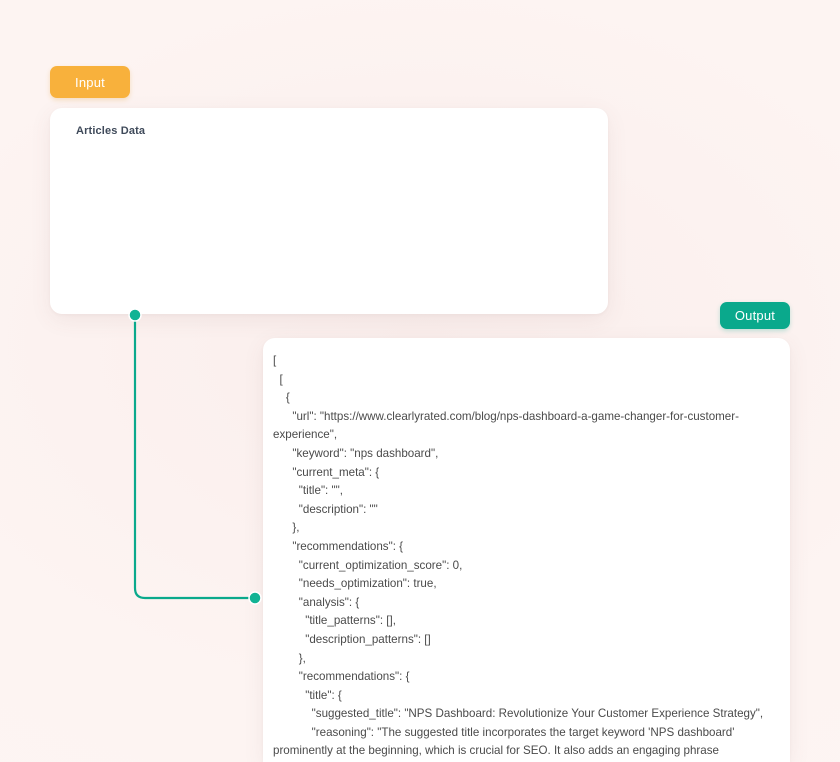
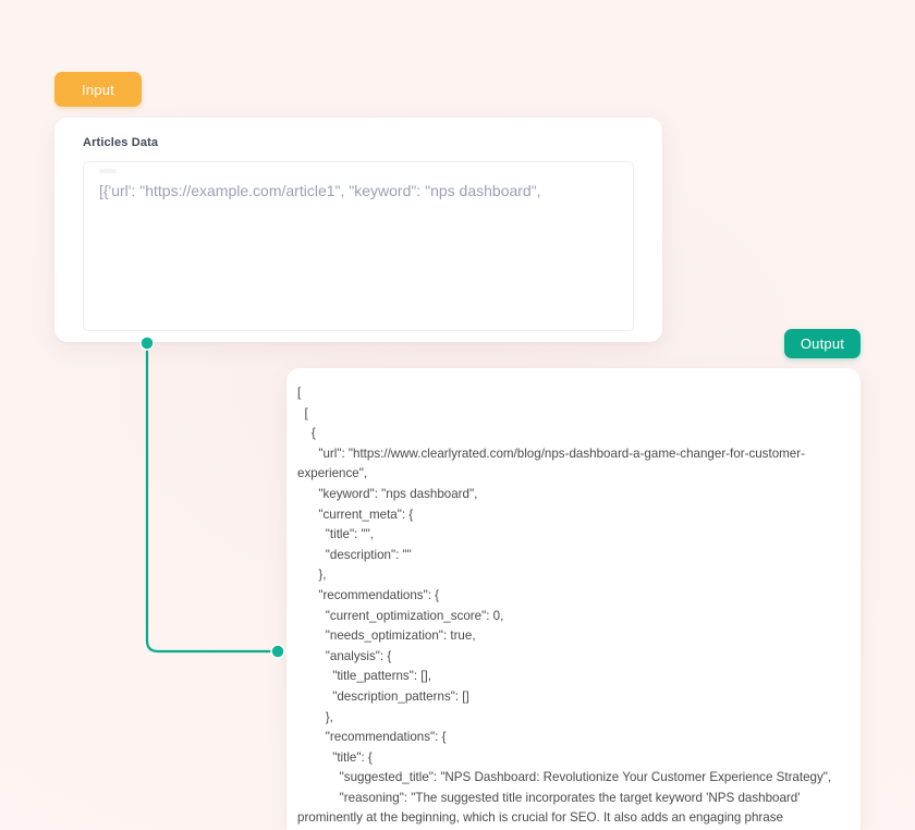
  Input
  Articles Data
+ [{'url': "https://example.com/article1", "keyword": "nps dashboard",
  Output
  [
  [
  {
  "url": "https://www.clearlyrated.com/blog/nps-dashboard-a-game-changer-for-customer-experience",
  "keyword": "nps dashboard",
  "current_meta": {
  "title": "",
  "description": ""
  },
  "recommendations": {
  "current_optimization_score": 0,
  "needs_optimization": true,
  "analysis": {
  "title_patterns": [],
  "description_patterns": []
  },
  "recommendations": {
  "title": {
  "suggested_title": "NPS Dashboard: Revolutionize Your Customer Experience Strategy",
